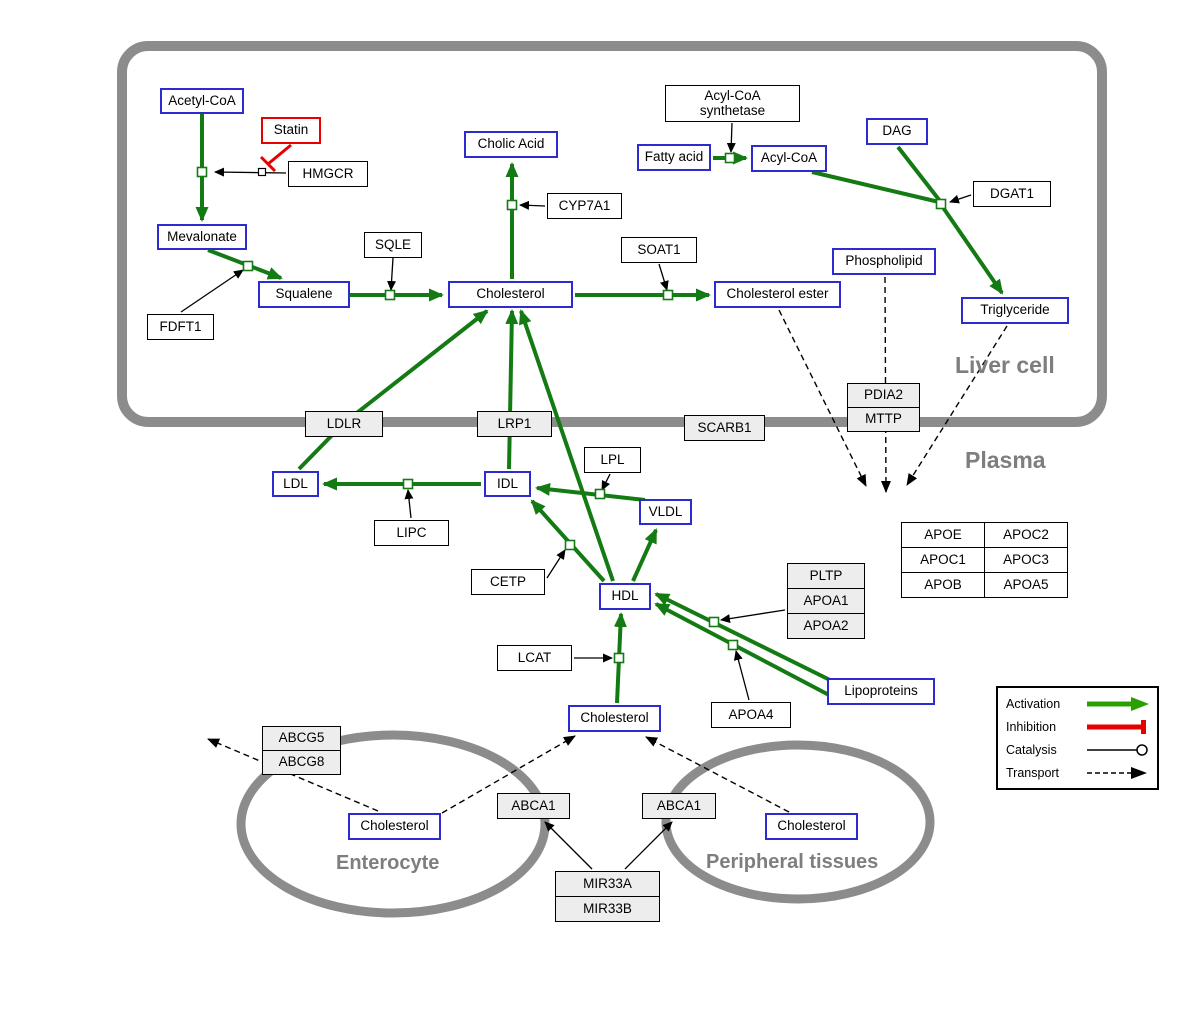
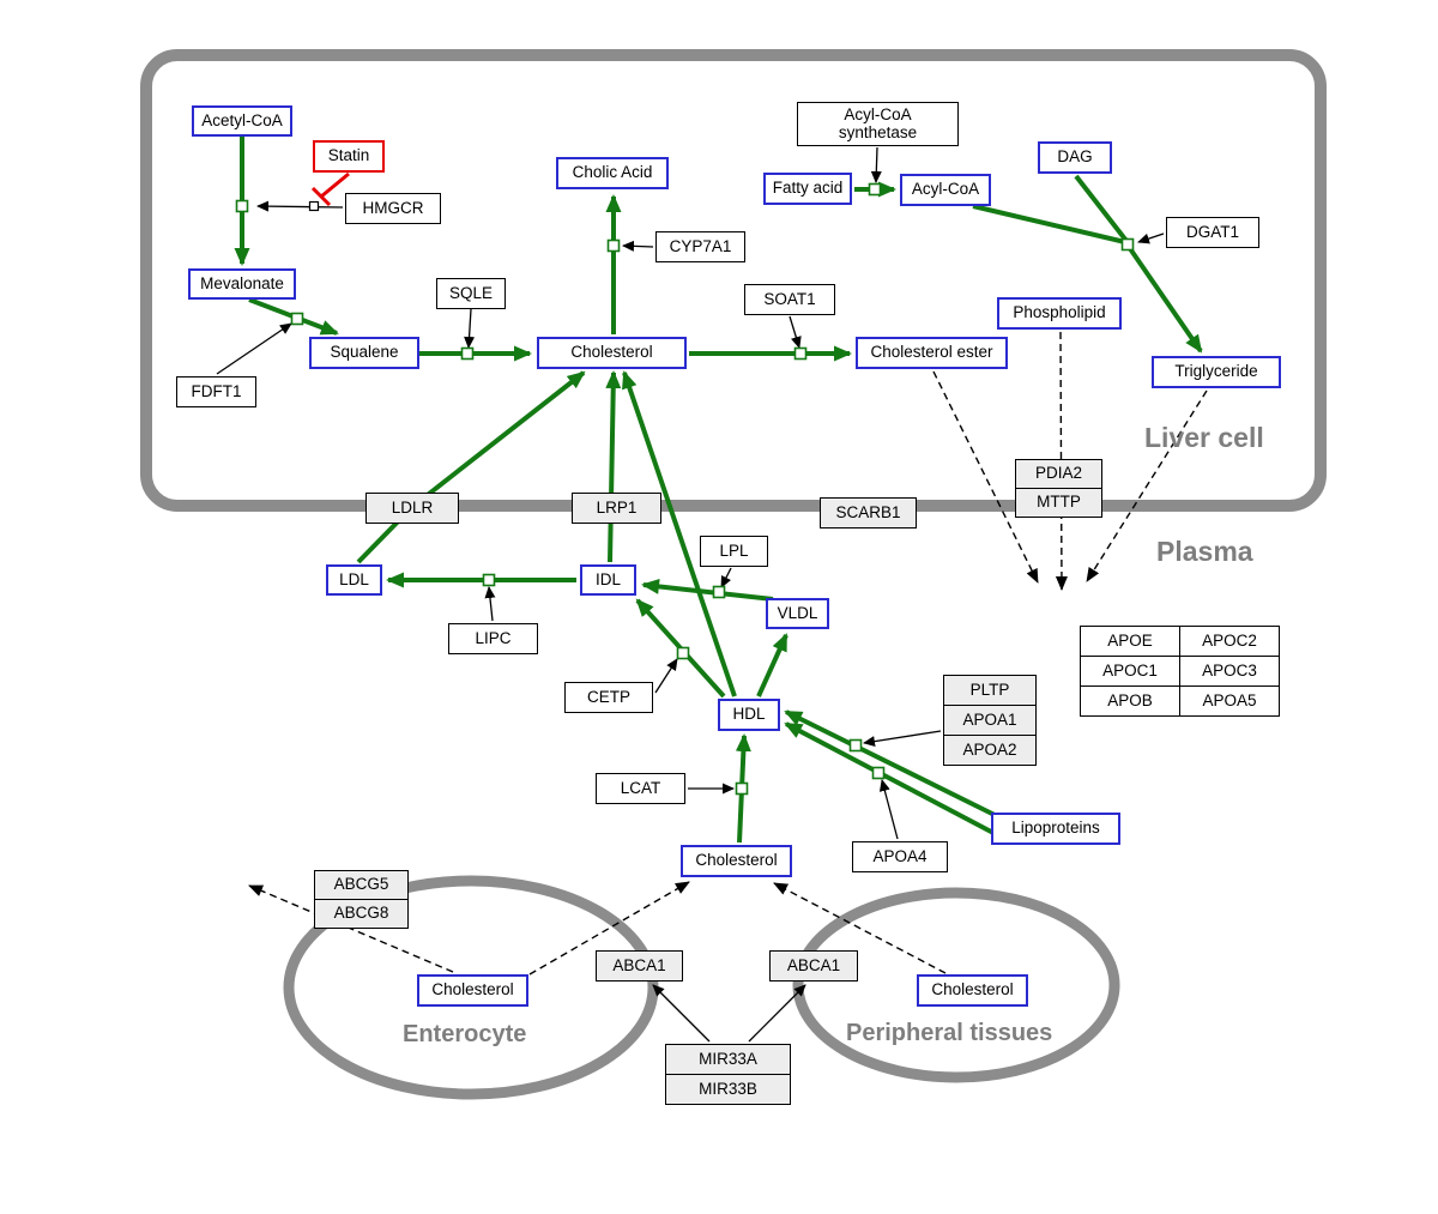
  Acetyl-CoA
  Statin
  HMGCR
  Mevalonate
  FDFT1
  Squalene
  SQLE
  Cholic Acid
  CYP7A1
  Cholesterol
  SOAT1
  Cholesterol ester
  Acyl-CoA
  synthetase
  Fatty acid
  Acyl-CoA
  DAG
  DGAT1
  Phospholipid
  Triglyceride
  LDLR
  LRP1
  SCARB1
  PDIA2
  MTTP
  LDL
  IDL
  LIPC
  LPL
  VLDL
  CETP
  HDL
  PLTP
  APOA1
  APOA2
  LCAT
  APOA4
  Lipoproteins
  APOE
  APOC2
  APOC1
  APOC3
  APOB
  APOA5
  Cholesterol
  ABCG5
  ABCG8
  Cholesterol
  ABCA1
  ABCA1
  Cholesterol
  MIR33A
  MIR33B
  Liver cell
  Plasma
  Enterocyte
  Peripheral tissues
- Activation
- Inhibition
- Catalysis
- Transport
